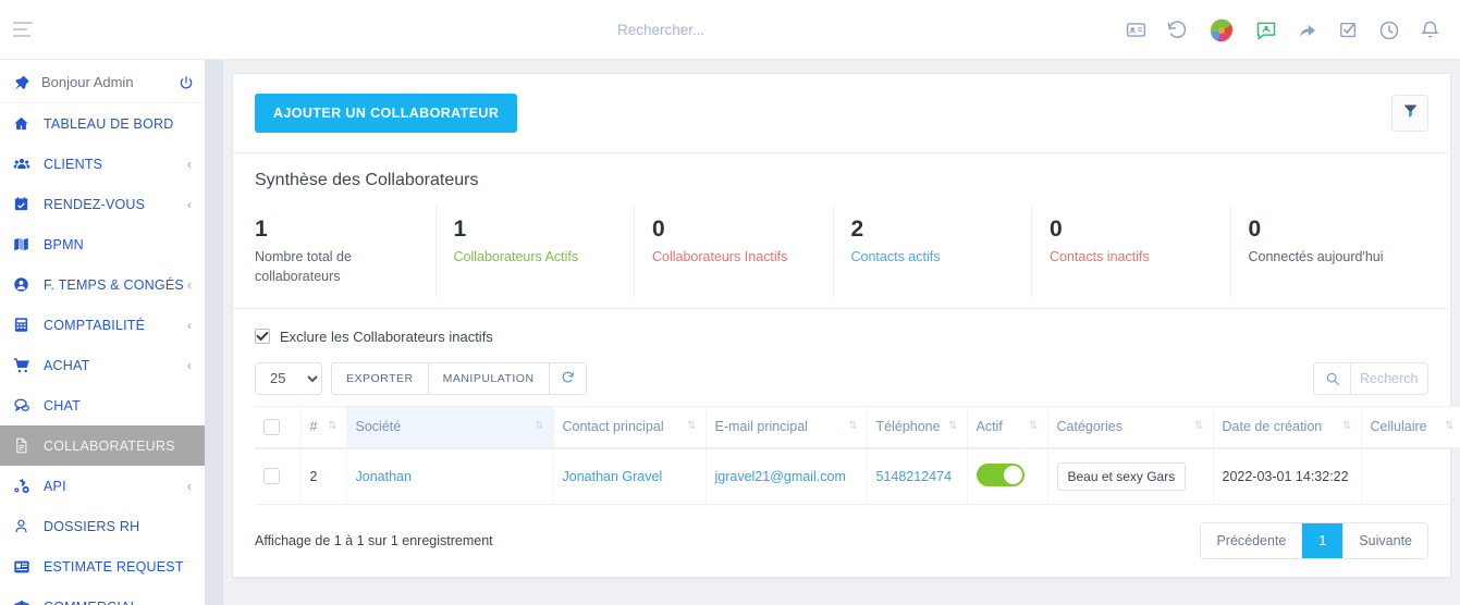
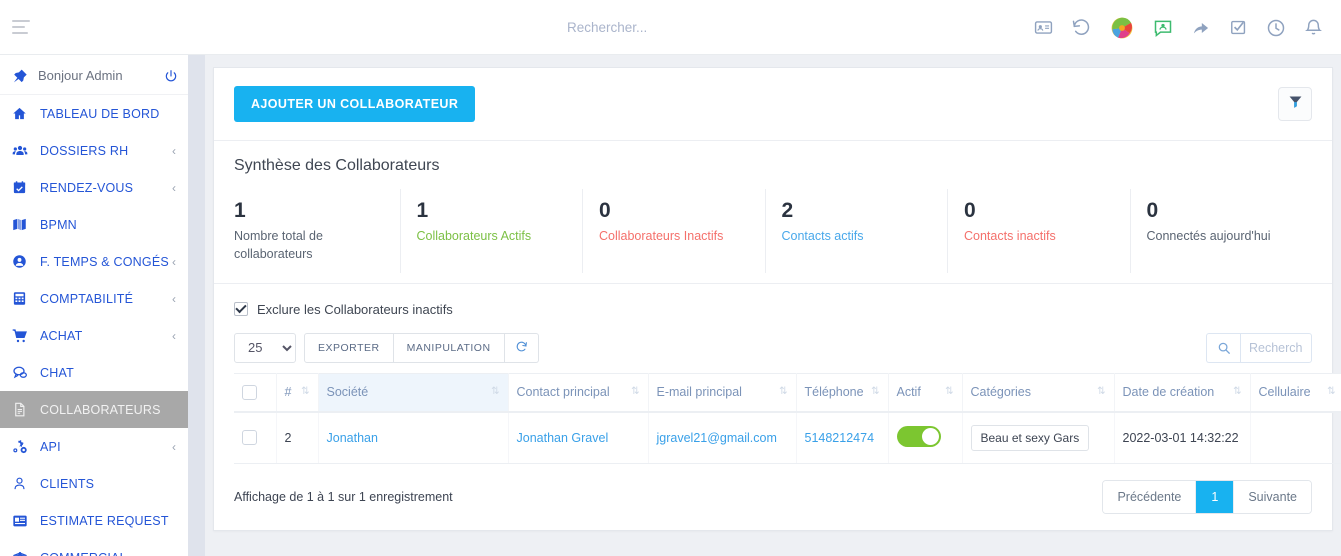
  Rechercher...
  Bonjour Admin
  TABLEAU DE BORD
- CLIENTS
+ DOSSIERS RH
  ‹
  RENDEZ-VOUS
  ‹
  BPMN
  F. TEMPS & CONGÉS
  ‹
  COMPTABILITÉ
  ‹
  ACHAT
  ‹
  CHAT
  COLLABORATEURS
  API
  ‹
- DOSSIERS RH
+ CLIENTS
  ESTIMATE REQUEST
  AJOUTER UN COLLABORATEUR
  Synthèse des Collaborateurs
  1
  Nombre total de collaborateurs
  1
  Collaborateurs Actifs
  0
  Collaborateurs Inactifs
  2
  Contacts actifs
  0
  Contacts inactifs
  0
  Connectés aujourd'hui
  Exclure les Collaborateurs inactifs
  25
  EXPORTER
  MANIPULATION
  Recherch
  	# ⇅	Société ⇅	Contact principal ⇅	E-mail principal ⇅	Téléphone ⇅	Actif ⇅	Catégories ⇅	Date de création ⇅	Cellulaire ⇅
  	2	Jonathan	Jonathan Gravel	jgravel21@gmail.com	5148212474		Beau et sexy Gars	2022-03-01 14:32:22
  Affichage de 1 à 1 sur 1 enregistrement
  Précédente
  1
  Suivante
